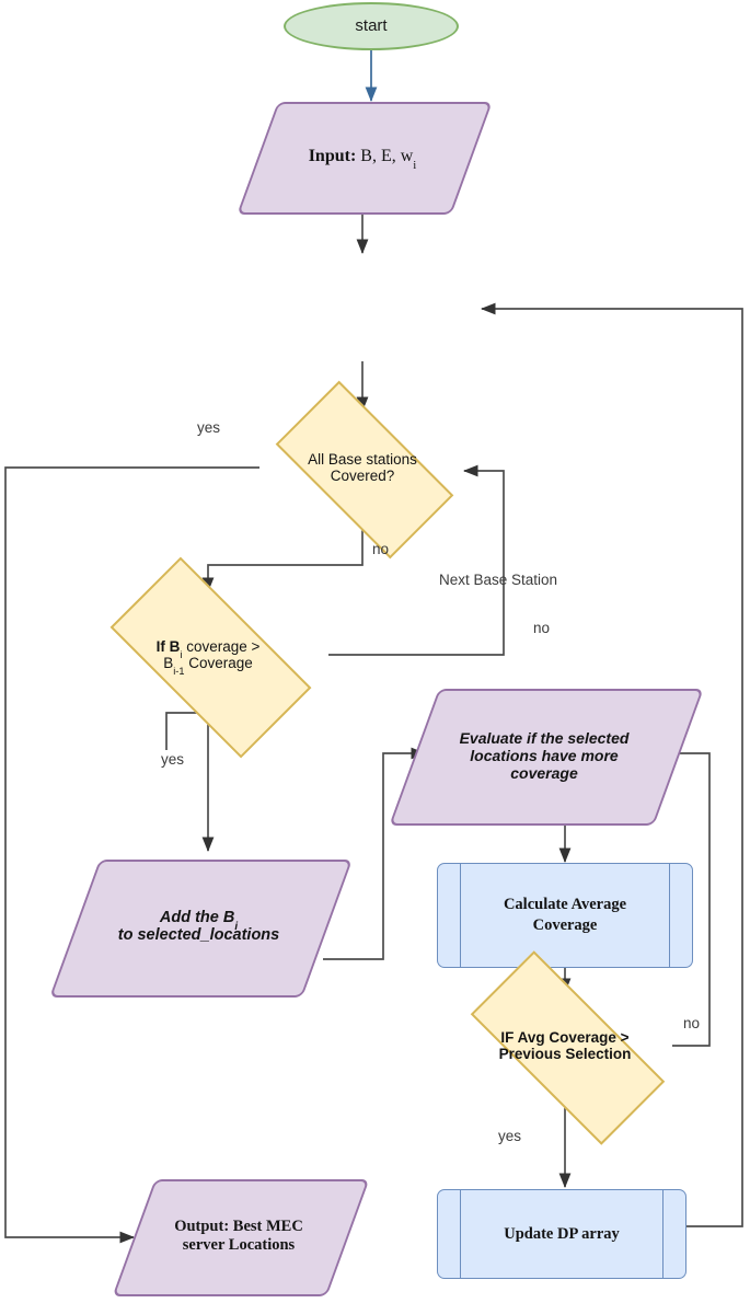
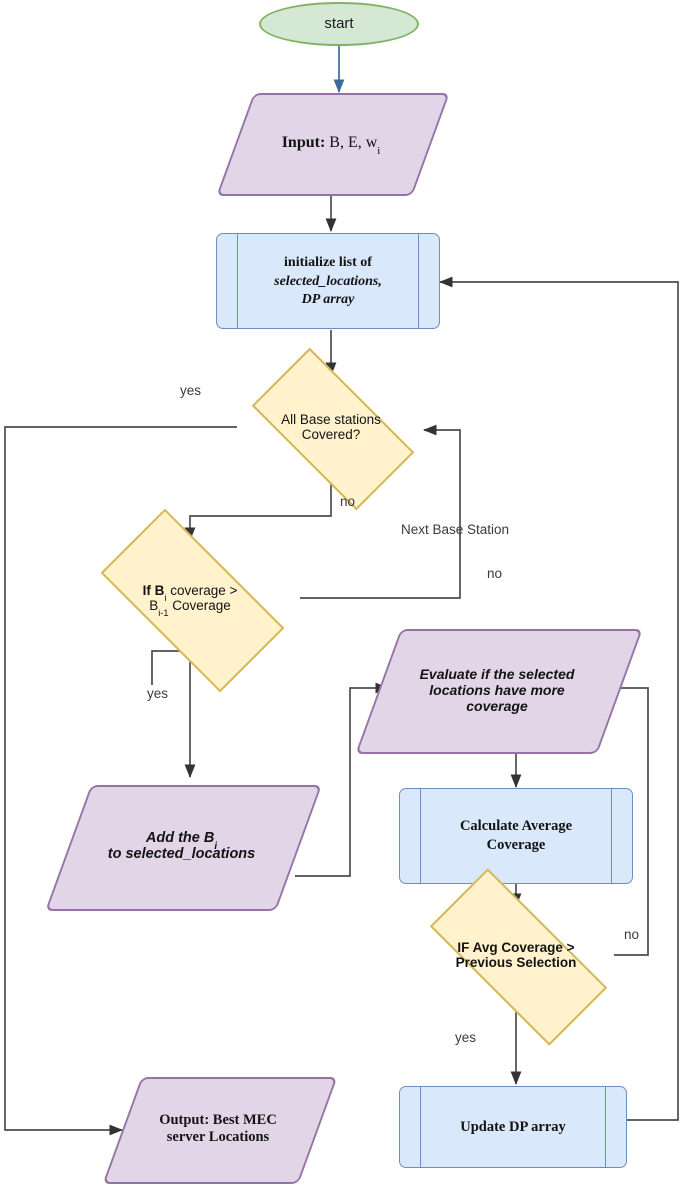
  start
  Input: B, E, wi
+ initialize list of
+ selected_locations,
+ DP array
  All Base stations
  Covered?
  If Bi coverage >
  Bi-1 Coverage
  Add the Bi
  to selected_locations
  Evaluate if the selected
  locations have more
  coverage
  Calculate Average
  Coverage
  IF Avg Coverage >
  Previous Selection
  Update DP array
  Output: Best MEC
  server Locations
  yes
  no
  Next Base Station
  no
  yes
  no
  yes
